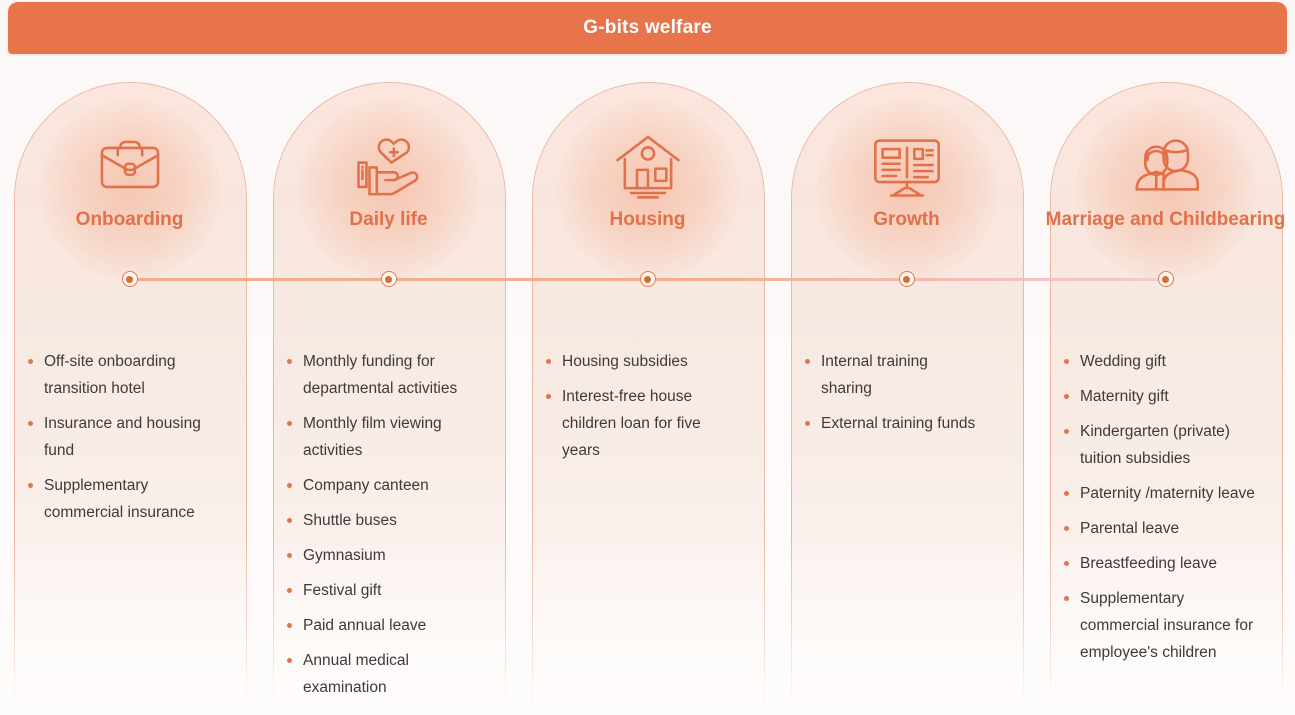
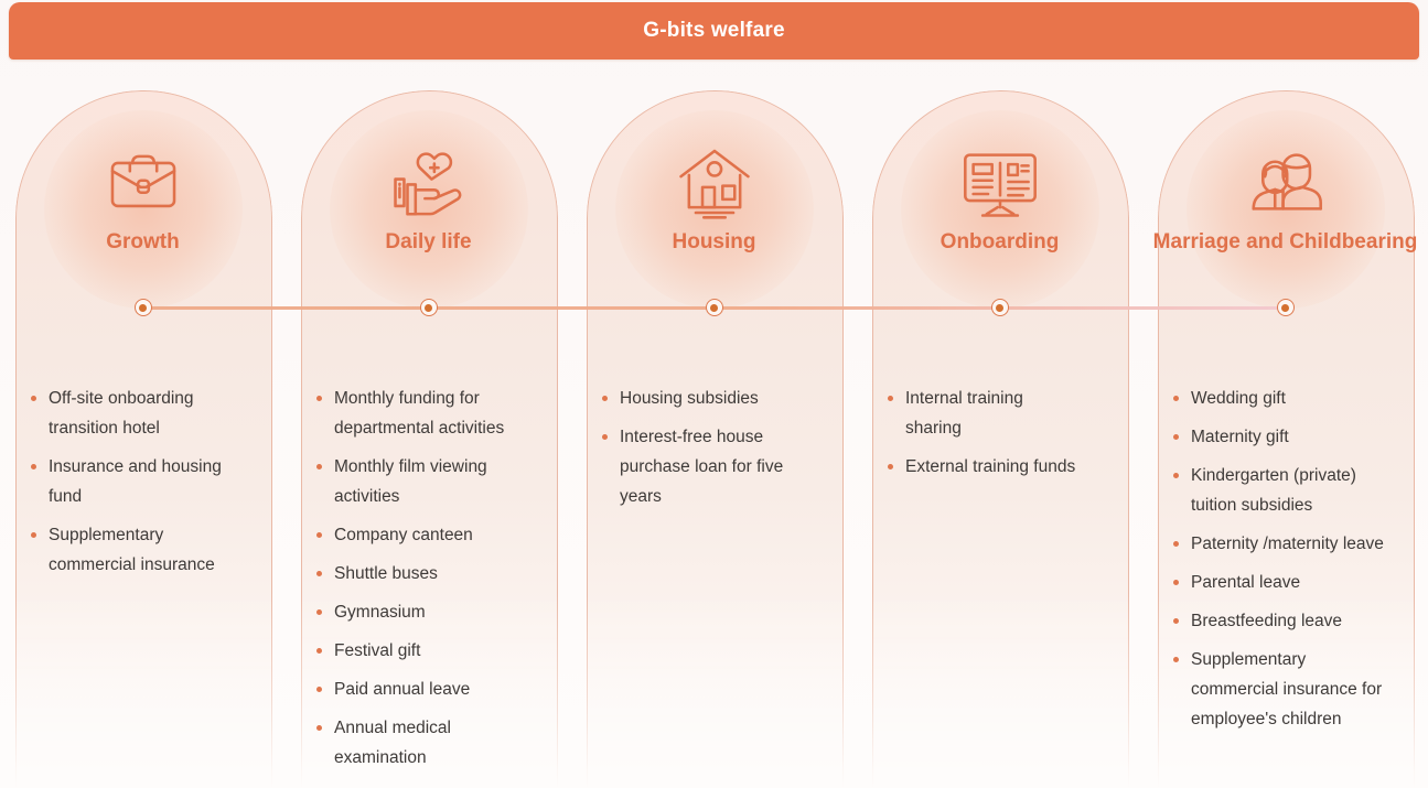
  G-bits welfare
- Onboarding
+ Growth
  Off-site onboarding transition hotel
  Insurance and housing fund
  Supplementary commercial insurance
  Daily life
  Monthly funding for departmental activities
  Monthly film viewing activities
  Company canteen
  Shuttle buses
  Gymnasium
  Festival gift
  Paid annual leave
  Annual medical examination
  Housing
  Housing subsidies
- Interest-free house children loan for five years
+ Interest-free house purchase loan for five years
- Growth
+ Onboarding
  Internal training sharing
  External training funds
  Marriage and Childbearing
  Wedding gift
  Maternity gift
  Kindergarten (private) tuition subsidies
  Paternity /maternity leave
  Parental leave
  Breastfeeding leave
  Supplementary commercial insurance for employee's children
